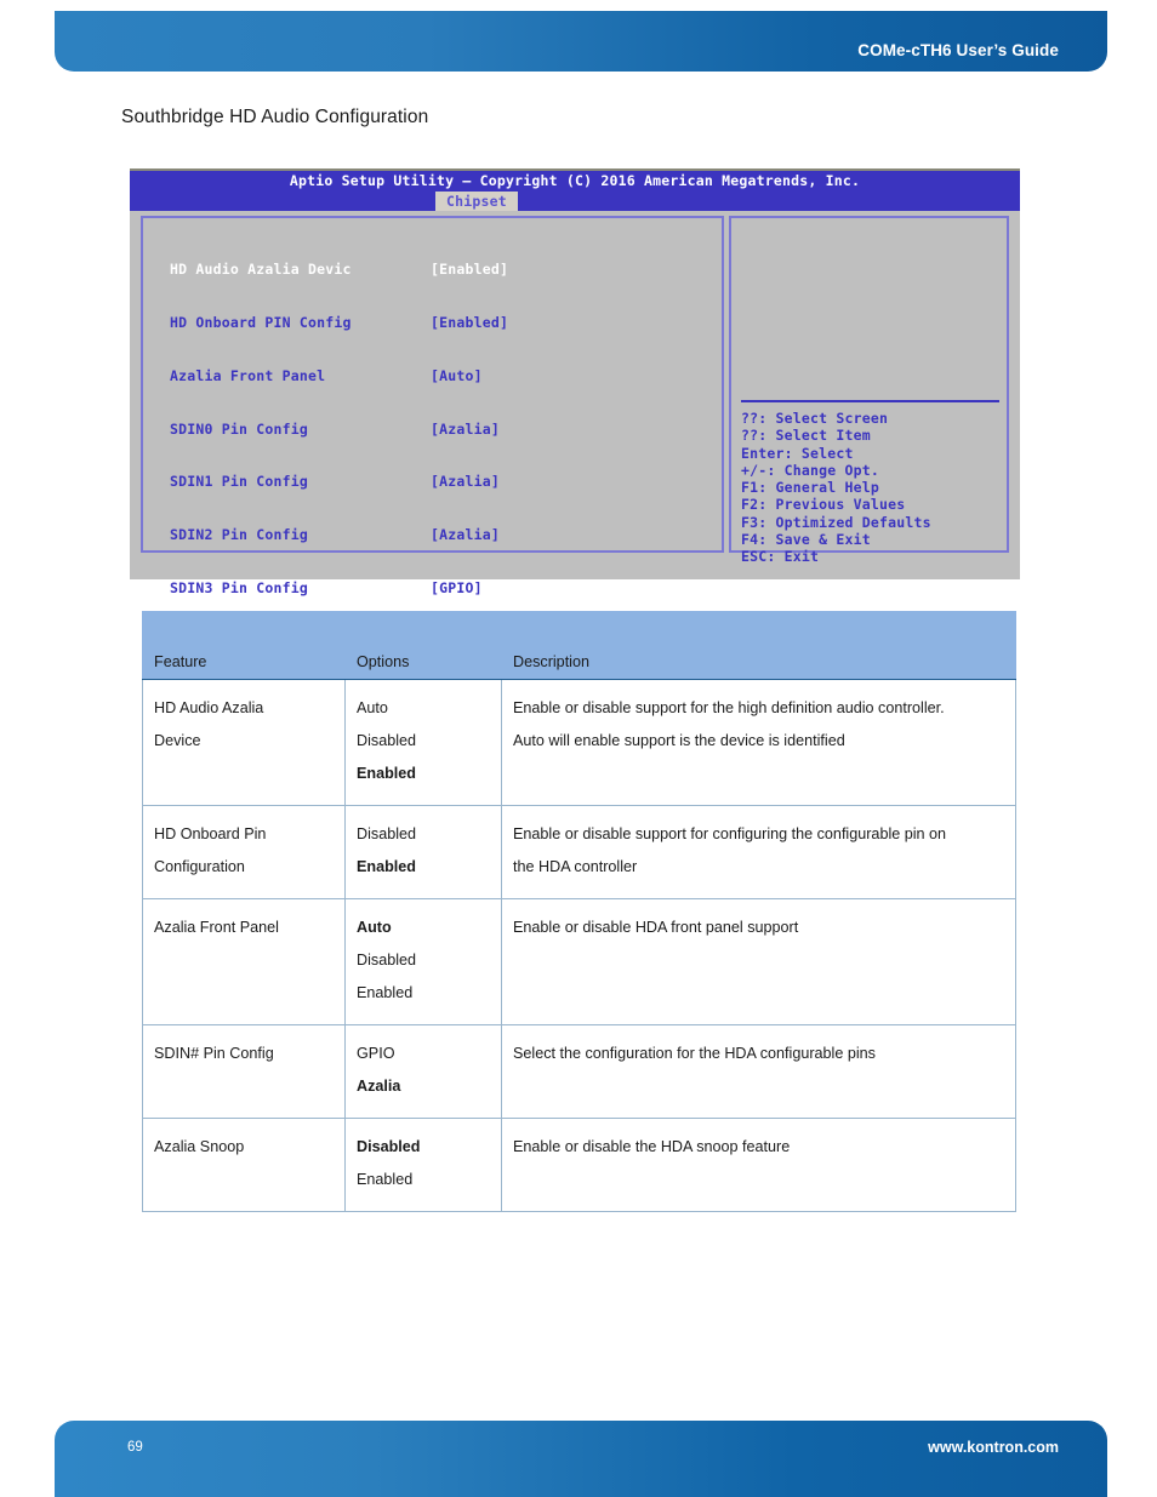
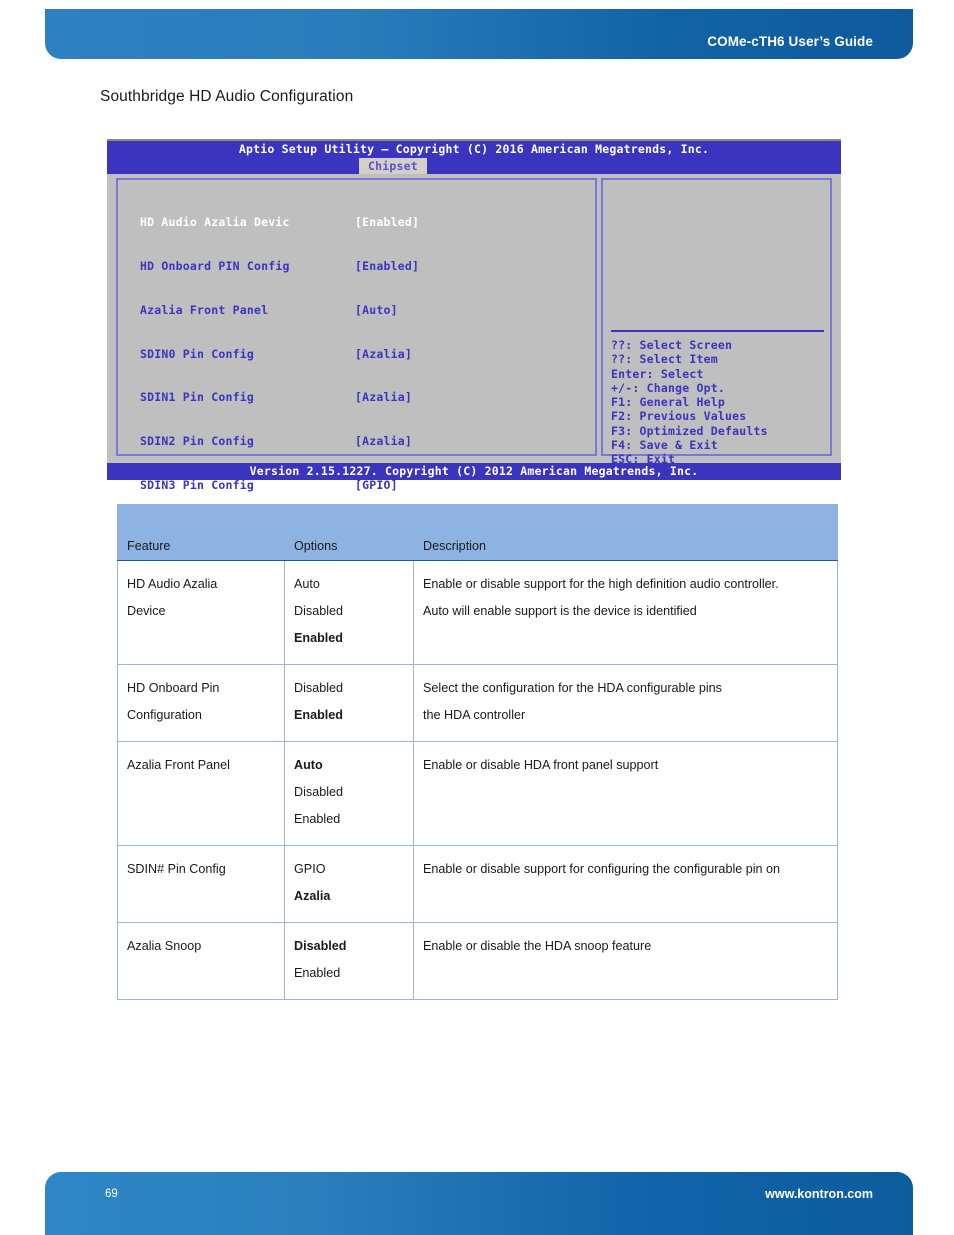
  COMe-cTH6 User’s Guide
  Southbridge HD Audio Configuration
  Aptio Setup Utility – Copyright (C) 2016 American Megatrends, Inc.
  Chipset
  HD Audio Azalia Devic [Enabled]
  HD Onboard PIN Config [Enabled]
  Azalia Front Panel [Auto]
  SDIN0 Pin Config [Azalia]
  SDIN1 Pin Config [Azalia]
  SDIN2 Pin Config [Azalia]
  SDIN3 Pin Config [GPIO]
  ??: Select Screen
  ??: Select Item
  Enter: Select
  +/-: Change Opt.
  F1: General Help
  F2: Previous Values
  F3: Optimized Defaults
  F4: Save & Exit
  ESC: Exit
+ Version 2.15.1227. Copyright (C) 2012 American Megatrends, Inc.
  Feature	Options	Description
  HD Audio Azalia Device	Auto Disabled Enabled	Enable or disable support for the high definition audio controller. Auto will enable support is the device is identified
- HD Onboard Pin Configuration	Disabled Enabled	Enable or disable support for configuring the configurable pin on the HDA controller
+ HD Onboard Pin Configuration	Disabled Enabled	Select the configuration for the HDA configurable pins the HDA controller
  Azalia Front Panel	Auto Disabled Enabled	Enable or disable HDA front panel support
- SDIN# Pin Config	GPIO Azalia	Select the configuration for the HDA configurable pins
+ SDIN# Pin Config	GPIO Azalia	Enable or disable support for configuring the configurable pin on
  Azalia Snoop	Disabled Enabled	Enable or disable the HDA snoop feature
  69
  www.kontron.com
